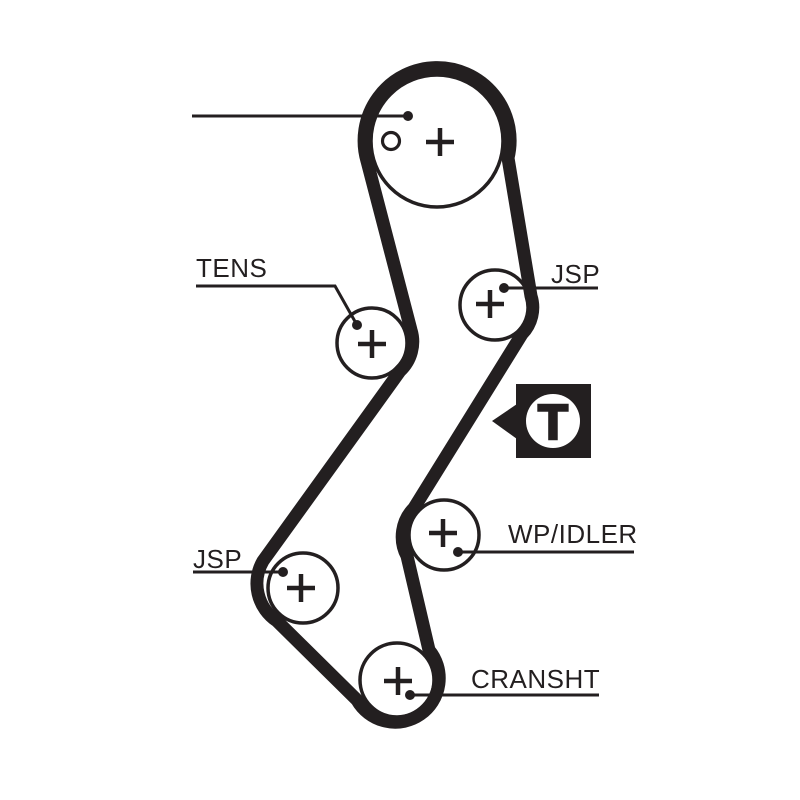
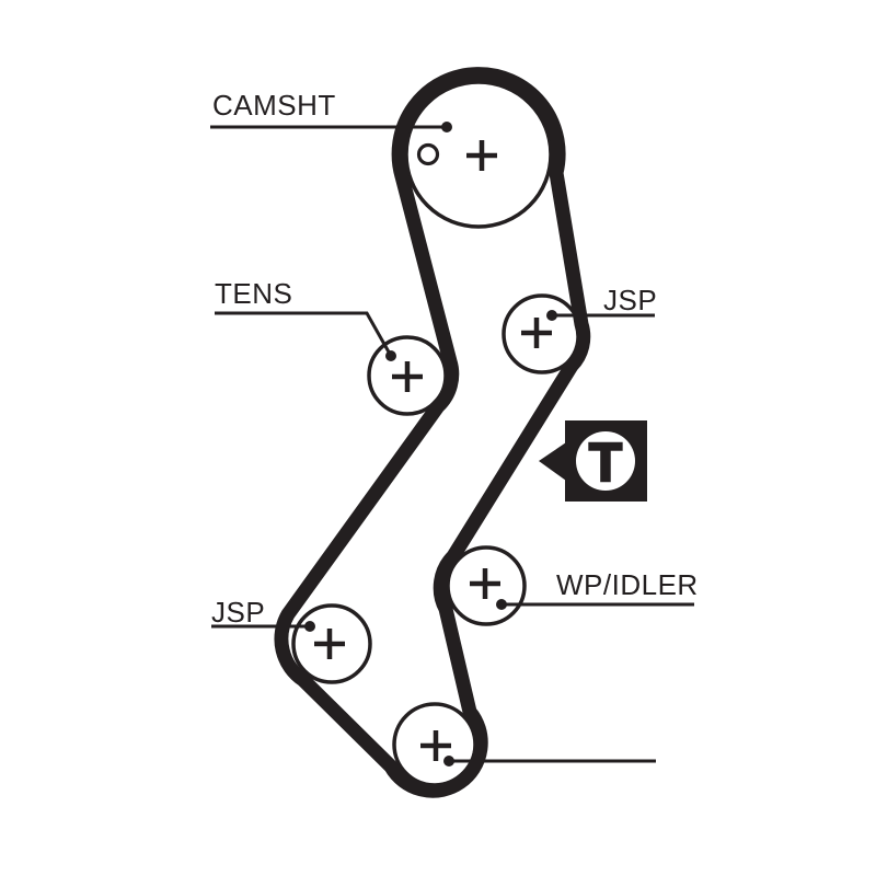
  T
+ CAMSHT
  TENS
  JSP
  WP/IDLER
  JSP
- CRANSHT
